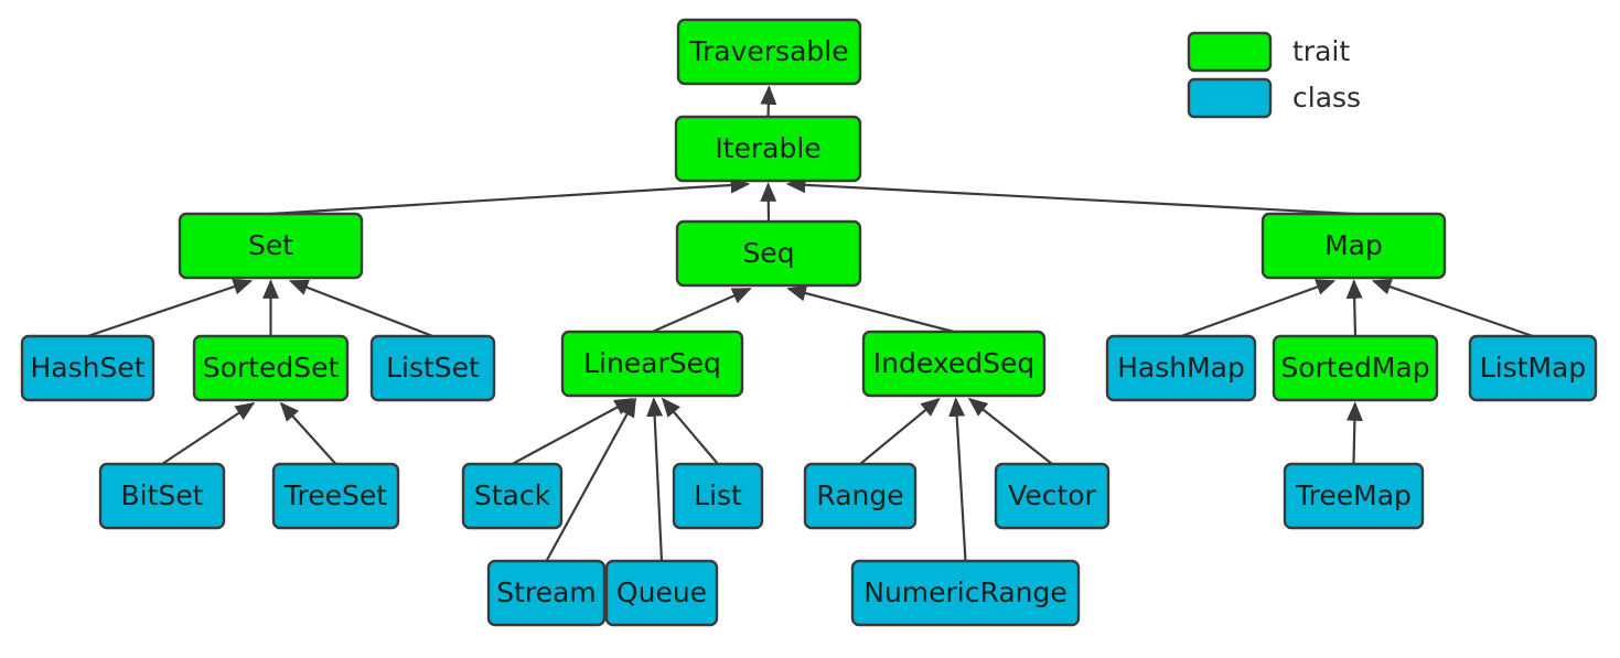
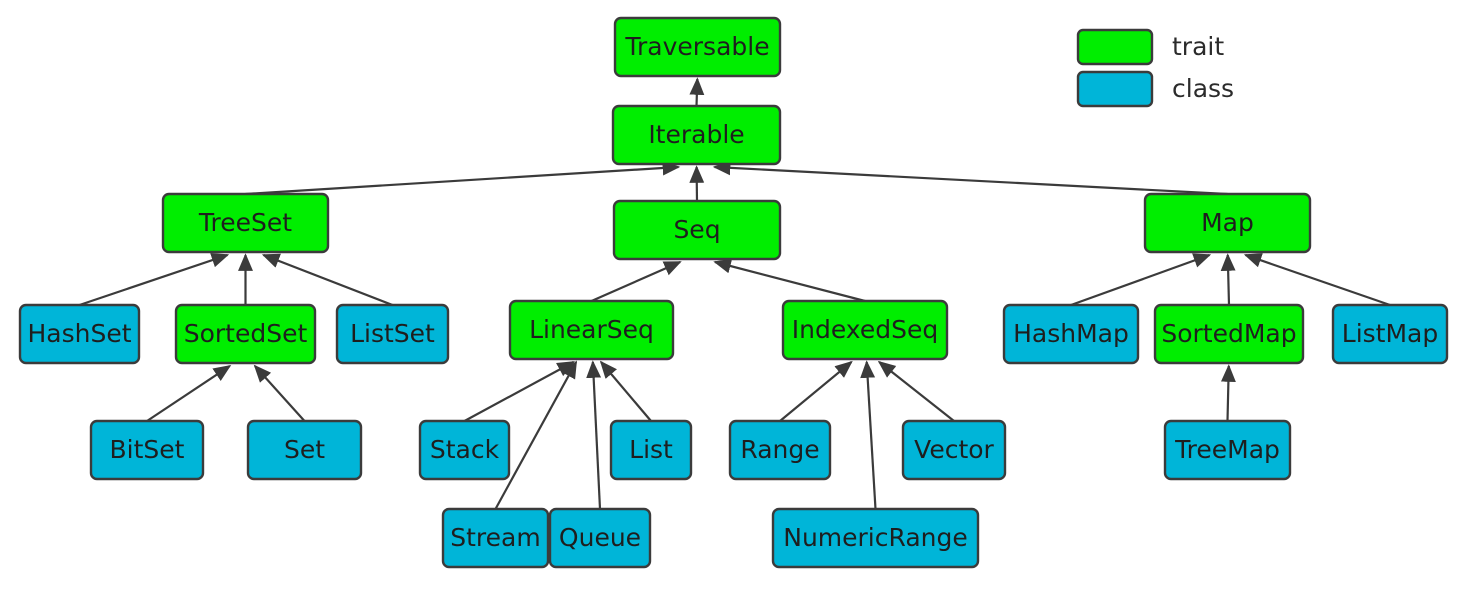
  Traversable
  Iterable
- Set
+ TreeSet
  Seq
  Map
  HashSet
  SortedSet
  ListSet
  LinearSeq
  IndexedSeq
  HashMap
  SortedMap
  ListMap
  BitSet
- TreeSet
+ Set
  Stack
  List
  Range
  Vector
  TreeMap
  Stream
  Queue
  NumericRange
  trait
  class
